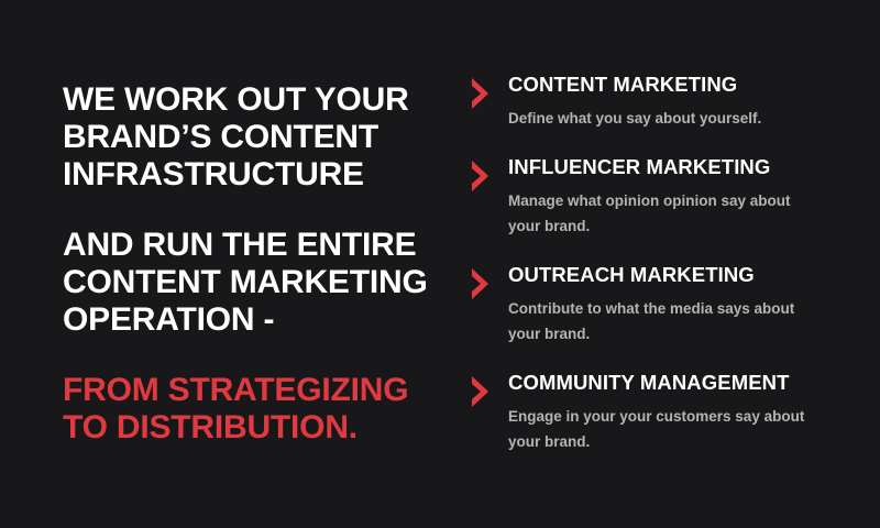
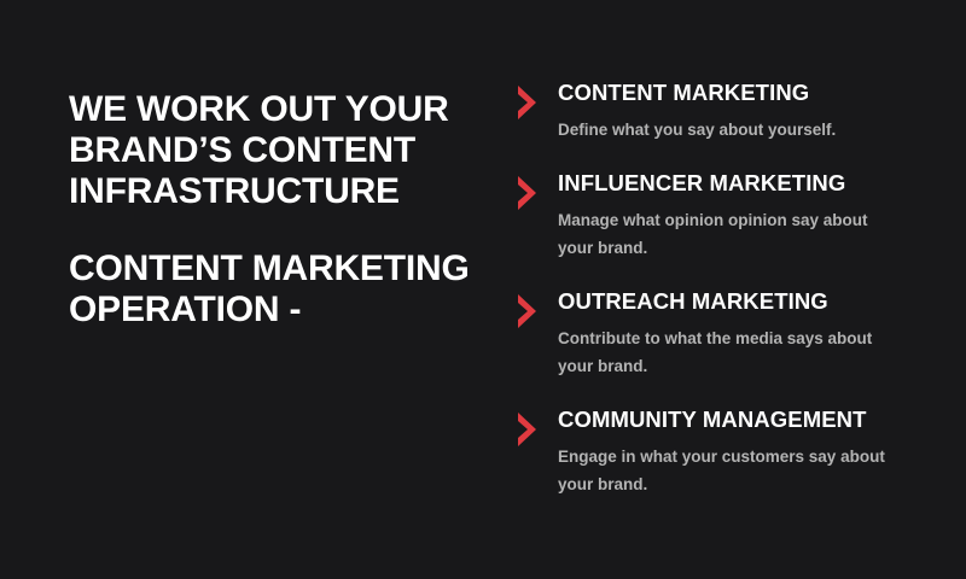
  WE WORK OUT YOUR
  BRAND’S CONTENT
  INFRASTRUCTURE
- AND RUN THE ENTIRE
  CONTENT MARKETING
  OPERATION -
- FROM STRATEGIZING
- TO DISTRIBUTION.
  CONTENT MARKETING
  Define what you say about yourself.
  INFLUENCER MARKETING
  Manage what opinion opinion say about your brand.
  OUTREACH MARKETING
  Contribute to what the media says about your brand.
  COMMUNITY MANAGEMENT
- Engage in your your customers say about your brand.
+ Engage in what your customers say about your brand.
